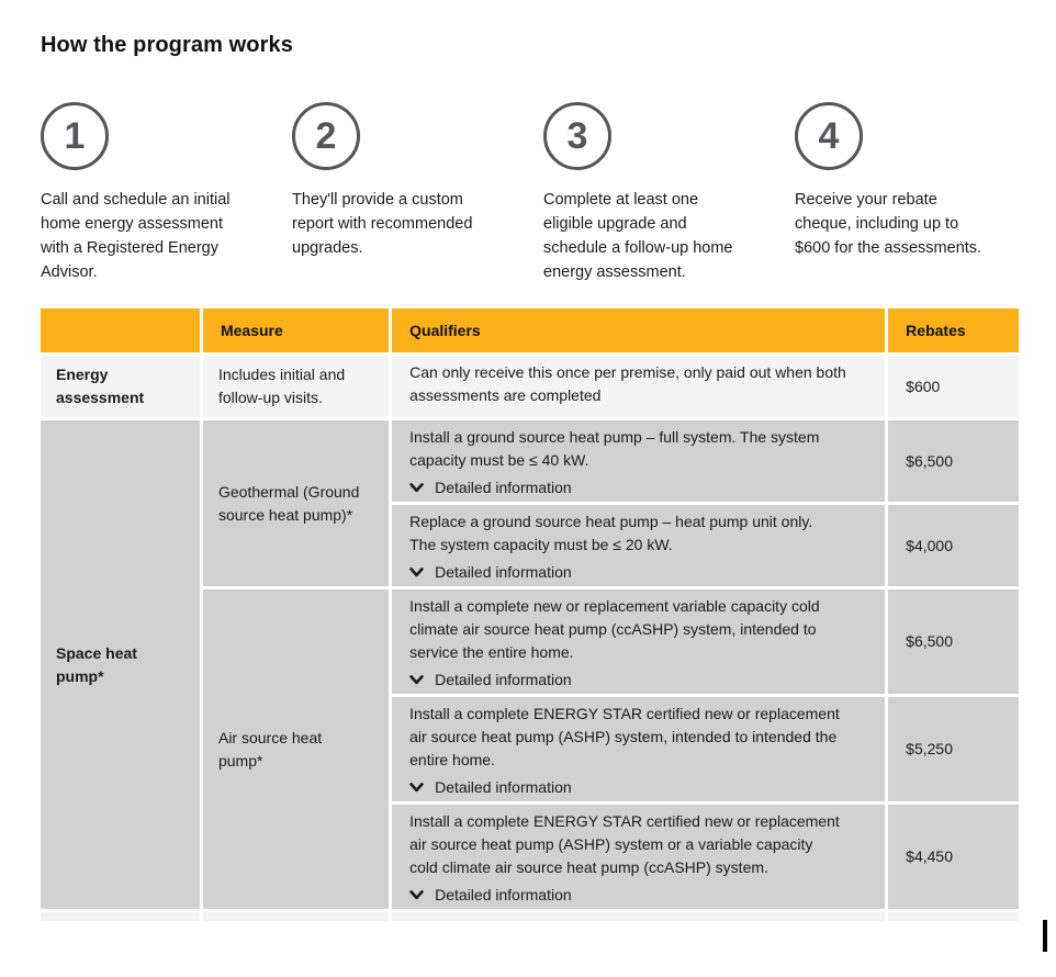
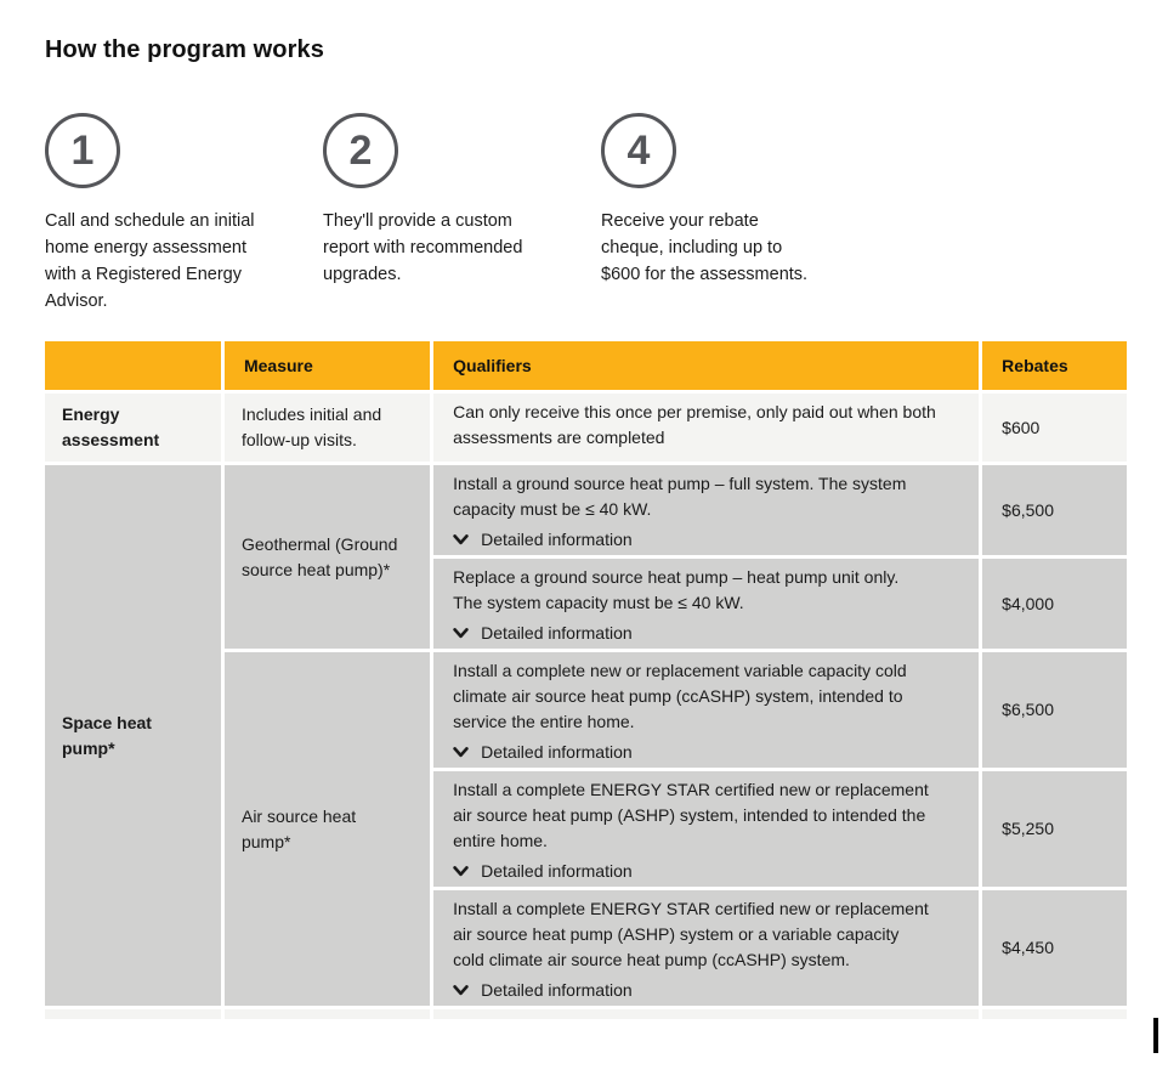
  How the program works
  1
  Call and schedule an initial
  home energy assessment
  with a Registered Energy
  Advisor.
  2
  They'll provide a custom
  report with recommended
  upgrades.
- 3
- Complete at least one
- eligible upgrade and
- schedule a follow-up home
- energy assessment.
  4
  Receive your rebate
  cheque, including up to
  $600 for the assessments.
  	Measure	Qualifiers	Rebates
  Energy assessment	Includes initial and follow-up visits.	Can only receive this once per premise, only paid out when both assessments are completed	$600
  Space heat pump*	Geothermal (Ground source heat pump)*	Install a ground source heat pump – full system. The system capacity must be ≤ 40 kW. Detailed information	$6,500
- Replace a ground source heat pump – heat pump unit only. The system capacity must be ≤ 20 kW. Detailed information	$4,000
+ Replace a ground source heat pump – heat pump unit only. The system capacity must be ≤ 40 kW. Detailed information	$4,000
  Air source heat pump*	Install a complete new or replacement variable capacity cold climate air source heat pump (ccASHP) system, intended to service the entire home. Detailed information	$6,500
  Install a complete ENERGY STAR certified new or replacement air source heat pump (ASHP) system, intended to intended the entire home. Detailed information	$5,250
  Install a complete ENERGY STAR certified new or replacement air source heat pump (ASHP) system or a variable capacity cold climate air source heat pump (ccASHP) system. Detailed information	$4,450
